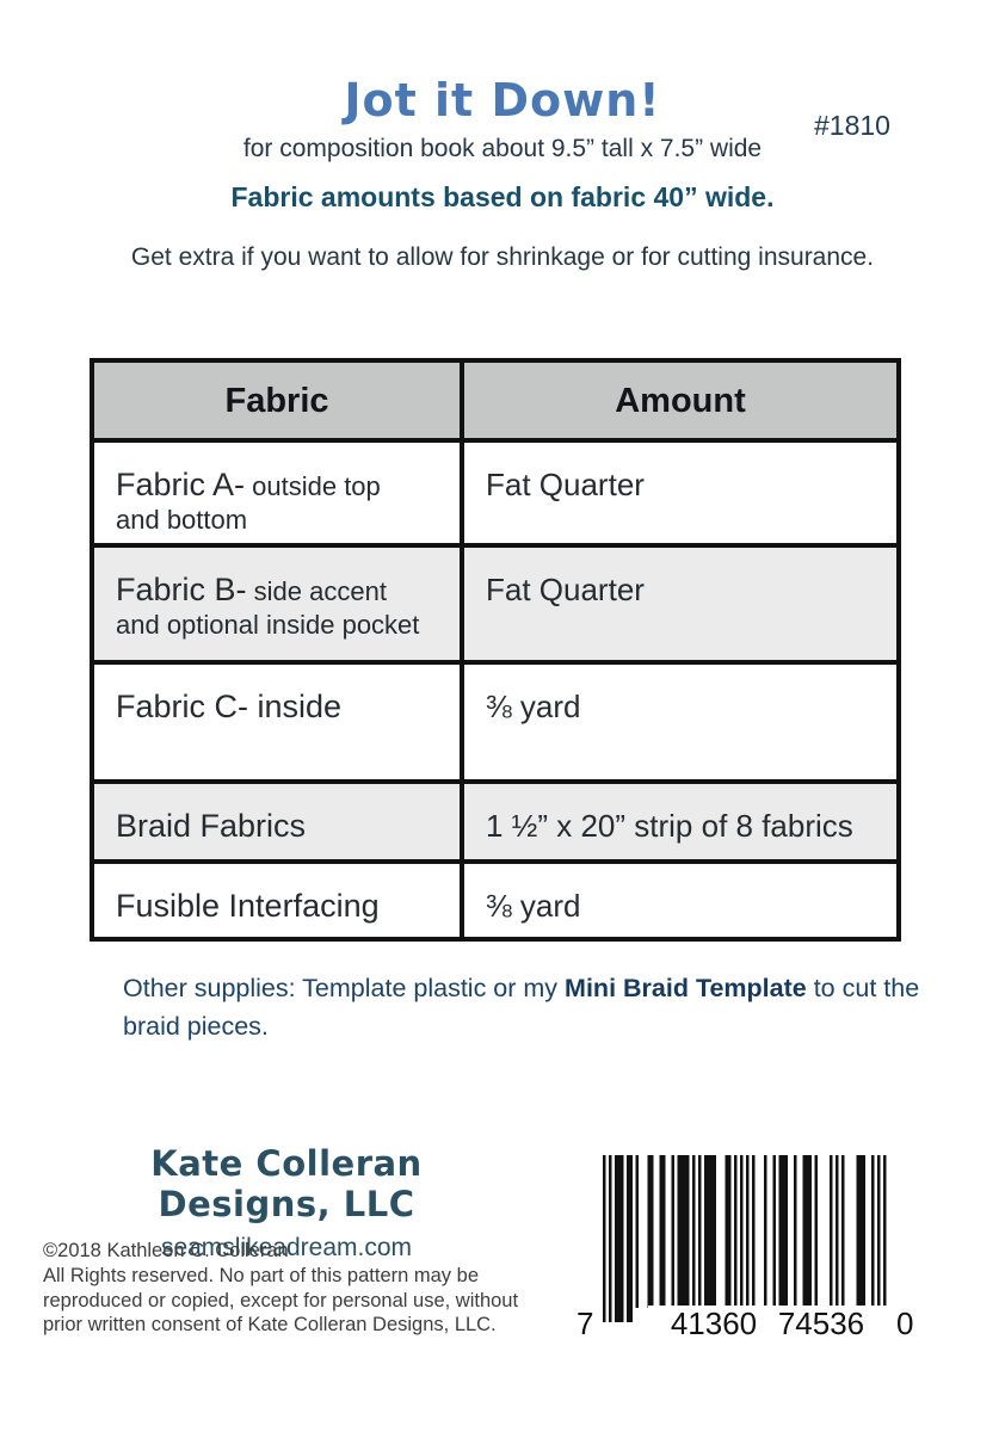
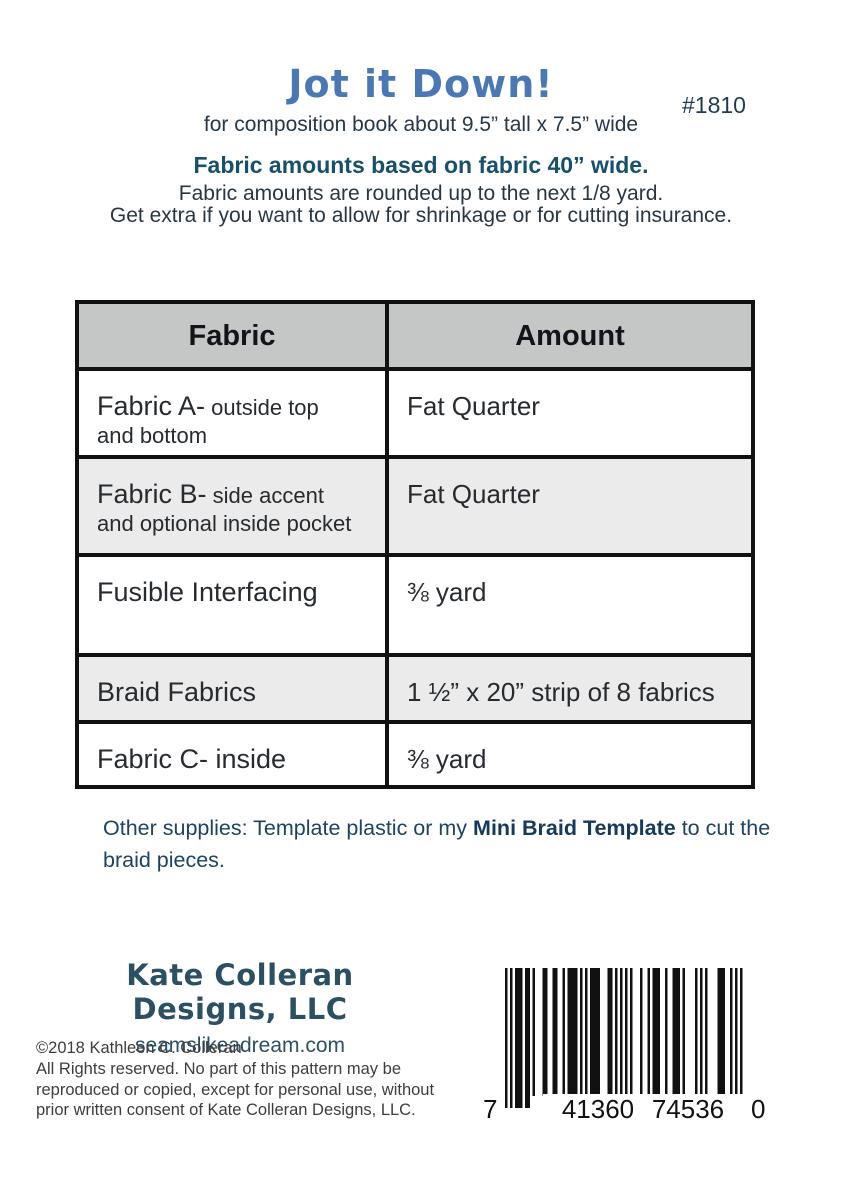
  Jot it Down!
  #1810
  for composition book about 9.5” tall x 7.5” wide
  Fabric amounts based on fabric 40” wide.
+ Fabric amounts are rounded up to the next 1/8 yard.
  Get extra if you want to allow for shrinkage or for cutting insurance.
  Fabric
  Amount
  Fabric A- outside top
  and bottom
  Fat Quarter
  Fabric B- side accent
  and optional inside pocket
  Fat Quarter
- Fabric C- inside
+ Fusible Interfacing
  ⅜ yard
  Braid Fabrics
  1 ½” x 20” strip of 8 fabrics
- Fusible Interfacing
+ Fabric C- inside
  ⅜ yard
  Other supplies: Template plastic or my Mini Braid Template to cut the braid pieces.
  Kate Colleran Designs, LLC
  seamslikeadream.com
  ©2018 Kathleen C. Colleran
  All Rights reserved. No part of this pattern may be
  reproduced or copied, except for personal use, without
  prior written consent of Kate Colleran Designs, LLC.
  7
  41360
  74536
  0
